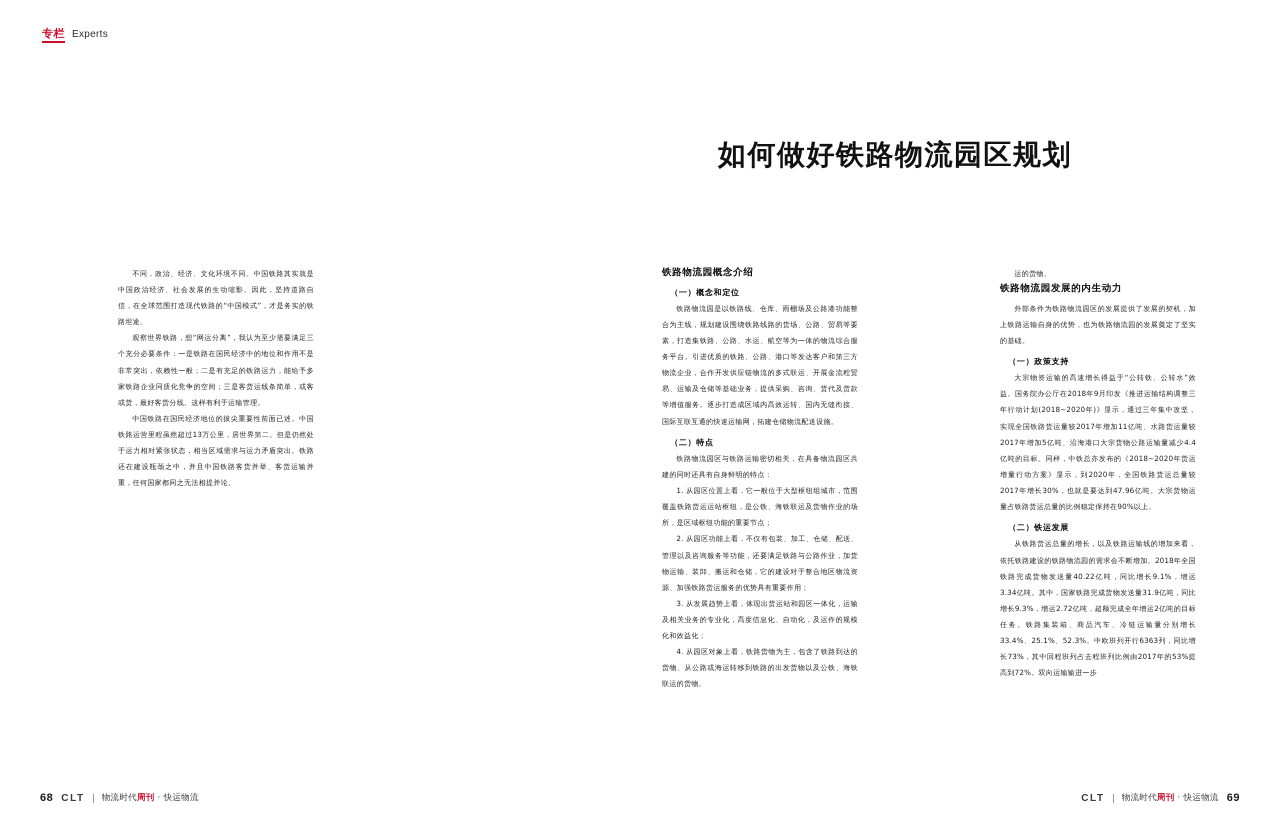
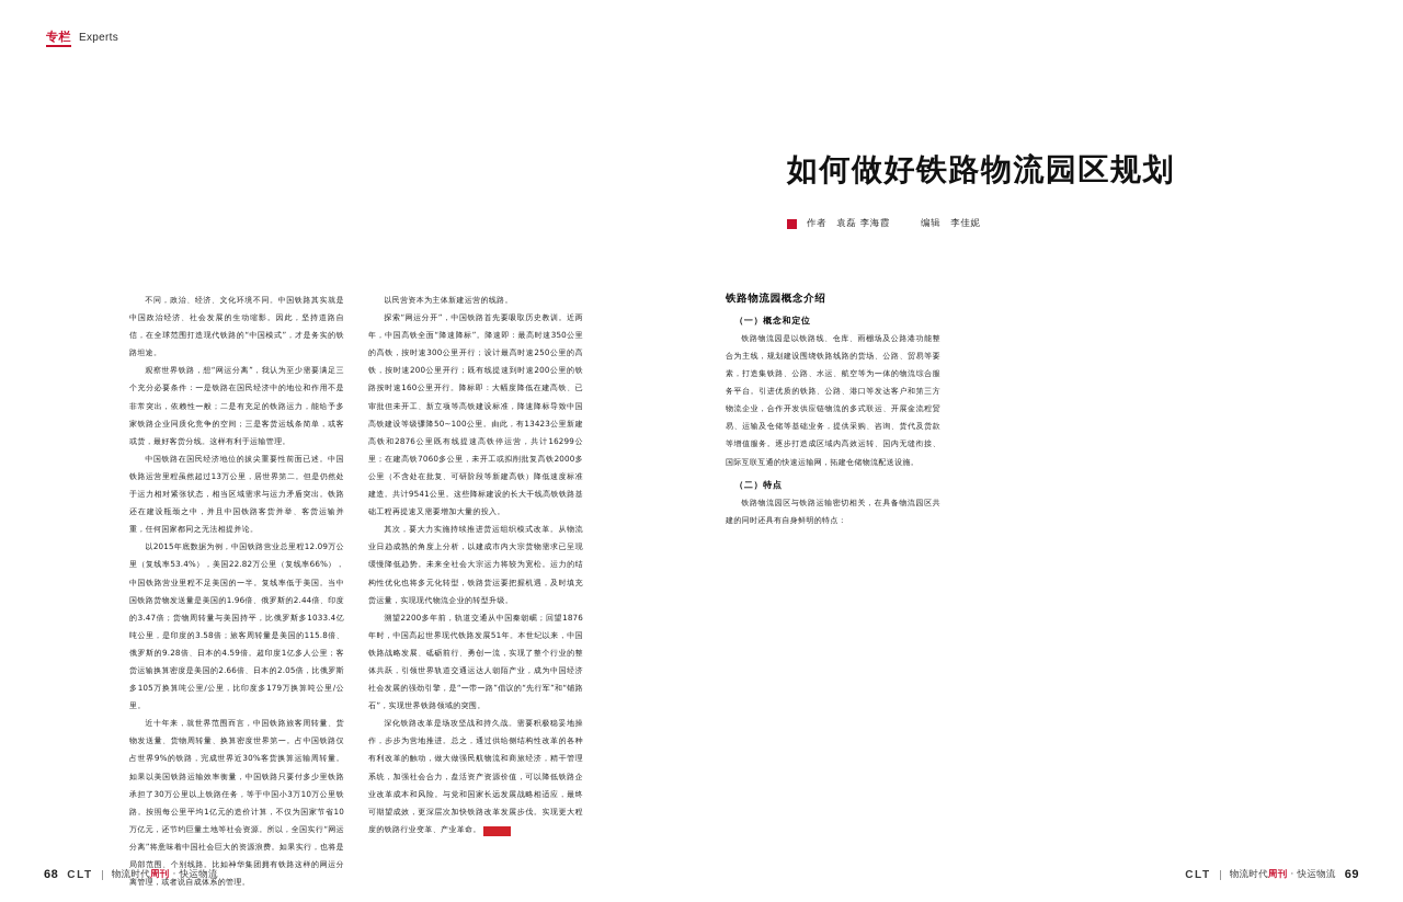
  专栏
  Experts
  如何做好铁路物流园区规划
+ 作者
+ 袁磊 李海霞
+ 编辑
+ 李佳妮
  不同，政治、经济、文化环境不同。中国铁路其实就是中国政治经济、社会发展的生动缩影。因此，坚持道路自信，在全球范围打造现代铁路的“中国模式”，才是务实的铁路坦途。
  观察世界铁路，想“网运分离”，我认为至少需要满足三个充分必要条件：一是铁路在国民经济中的地位和作用不是非常突出，依赖性一般；二是有充足的铁路运力，能给予多家铁路企业同质化竞争的空间；三是客货运线条简单，或客或货，最好客货分线。这样有利于运输管理。
  中国铁路在国民经济地位的拔尖重要性前面已述。中国铁路运营里程虽然超过13万公里，居世界第二。但是仍然处于运力相对紧张状态，相当区域需求与运力矛盾突出。铁路还在建设瓶颈之中，并且中国铁路客货并举、客货运输并重，任何国家都同之无法相提并论。
+ 以2015年底数据为例，中国铁路营业总里程12.09万公里（复线率53.4%），美国22.82万公里（复线率66%），中国铁路营业里程不足美国的一半。复线率低于美国。当中国铁路货物发送量是美国的1.96倍、俄罗斯的2.44倍、印度的3.47倍；货物周转量与美国持平，比俄罗斯多1033.4亿吨公里，是印度的3.58倍；旅客周转量是美国的115.8倍、俄罗斯的9.28倍、日本的4.59倍。超印度1亿多人公里；客货运输换算密度是美国的2.66倍、日本的2.05倍，比俄罗斯多105万换算吨公里/公里，比印度多179万换算吨公里/公里。
+ 近十年来，就世界范围而言，中国铁路旅客周转量、货物发送量、货物周转量、换算密度世界第一。占中国铁路仅占世界9%的铁路，完成世界近30%客货换算运输周转量。如果以美国铁路运输效率衡量，中国铁路只要付多少里铁路承担了30万公里以上铁路任务，等于中国小3万10万公里铁路。按照每公里平均1亿元的造价计算，不仅为国家节省10万亿元，还节约巨量土地等社会资源。所以，全国实行“网运分离”将意味着中国社会巨大的资源浪费。如果实行，也将是局部范围、个别线路。比如神华集团拥有铁路这样的网运分离管理，或者说自成体系的管理。
+ 以民营资本为主体新建运营的线路。
+ 探索“网运分开”，中国铁路首先要吸取历史教训。近两年，中国高铁全面“降速降标”。降速即：最高时速350公里的高铁，按时速300公里开行；设计最高时速250公里的高铁，按时速200公里开行；既有线提速到时速200公里的铁路按时速160公里开行。降标即：大幅度降低在建高铁、已审批但未开工、新立项等高铁建设标准，降速降标导致中国高铁建设等级骤降50~100公里。由此，有13423公里新建高铁和2876公里既有线提速高铁停运营，共计16299公里；在建高铁7060多公里，未开工或拟削批复高铁2000多公里（不含处在批复、可研阶段等新建高铁）降低速度标准建造。共计9541公里。这些降标建设的长大干线高铁铁路基础工程再提速又需要增加大量的投入。
+ 其次，要大力实施持续推进货运组织模式改革。从物流业日趋成熟的角度上分析，以建成市内大宗货物需求已呈现缓慢降低趋势。未来全社会大宗运力将较为宽松。运力的结构性优化也将多元化转型，铁路货运要把握机遇，及时填充货运量，实现现代物流企业的转型升级。
+ 溯望2200多年前，轨道交通从中国秦朝崛；回望1876年时，中国高起世界现代铁路发展51年。本世纪以来，中国铁路战略发展、砥砺前行、勇创一流，实现了整个行业的整体共跃，引领世界轨道交通运达人朝陌产业，成为中国经济社会发展的强劲引擎，是“一带一路”倡议的“先行军”和“铺路石”，实现世界铁路领域的突围。
+ 深化铁路改革是场攻坚战和持久战。需要积极稳妥地操作，步步为营地推进。总之，通过供给侧结构性改革的各种有利改革的触动，做大做强民航物流和商旅经济，精干管理系统，加强社会合力，盘活资产资源价值，可以降低铁路企业改革成本和风险。与党和国家长远发展战略相适应，最终可期望成效，更深层次加快铁路改革发展步伐。实现更大程度的铁路行业变革、产业革命。 ●
  铁路物流园概念介绍
  （一）概念和定位
  铁路物流园是以铁路线、仓库、雨棚场及公路港功能整合为主线，规划建设围绕铁路线路的货场、公路、贸易等要素，打造集铁路、公路、水运、航空等为一体的物流综合服务平台。引进优质的铁路、公路、港口等发达客户和第三方物流企业，合作开发供应链物流的多式联运、开展金流程贸易、运输及仓储等基础业务，提供采购、咨询、货代及货款等增值服务。逐步打造成区域内高效运转、国内无缝衔接、国际互联互通的快速运输网，拓建仓储物流配送设施。
  （二）特点
  铁路物流园区与铁路运输密切相关，在具备物流园区共建的同时还具有自身鲜明的特点：
- 1. 从园区位置上看，它一般位于大型枢纽组城市，范围覆盖铁路货运运站枢纽，是公铁、海铁联运及货物作业的场所，是区域枢纽功能的重要节点；
- 2. 从园区功能上看，不仅有包装、加工、仓储、配送、管理以及咨询服务等功能，还要满足铁路与公路作业，加货物运输、装卸、搬运和仓储，它的建设对于整合地区物流资源、加强铁路货运服务的优势具有重要作用；
- 3. 从发展趋势上看，体现出货运站和园区一体化，运输及相关业务的专业化，高度信息化、自动化，及运作的规模化和效益化；
- 4. 从园区对象上看，铁路货物为主，包含了铁路到达的货物、从公路或海运转移到铁路的出发货物以及公铁、海铁联运的货物。
- 运的货物。
- 铁路物流园发展的内生动力
- 外部条件为铁路物流园区的发展提供了发展的契机，加上铁路运输自身的优势，也为铁路物流园的发展奠定了坚实的基础。
- （一）政策支持
- 大宗物资运输的高速增长得益于“公转铁、公转水”效益。国务院办公厅在2018年9月印发《推进运输结构调整三年行动计划(2018~2020年)》显示，通过三年集中攻坚，实现全国铁路货运量较2017年增加11亿吨、水路货运量较2017年增加5亿吨、沿海港口大宗货物公路运输量减少4.4亿吨的目标。同样，中铁总亦发布的《2018~2020年货运增量行动方案》显示，到2020年，全国铁路货运总量较2017年增长30%，也就是要达到47.96亿吨。大宗货物运量占铁路货运总量的比例稳定保持在90%以上。
- （二）铁运发展
- 从铁路货运总量的增长，以及铁路运输线的增加来看，依托铁路建设的铁路物流园的需求会不断增加。2018年全国铁路完成货物发送量40.22亿吨，同比增长9.1%，增运3.34亿吨。其中，国家铁路完成货物发送量31.9亿吨，同比增长9.3%，增运2.72亿吨，超额完成全年增运2亿吨的目标任务。铁路集装箱、商品汽车、冷链运输量分别增长33.4%、25.1%、52.3%。中欧班列开行6363列，同比增长73%，其中回程班列占去程班列比例由2017年的53%提高到72%。双向运输输进一步
  68
  CLT
  物流时代周刊 · 快运物流
  CLT
  物流时代周刊 · 快运物流
  69
